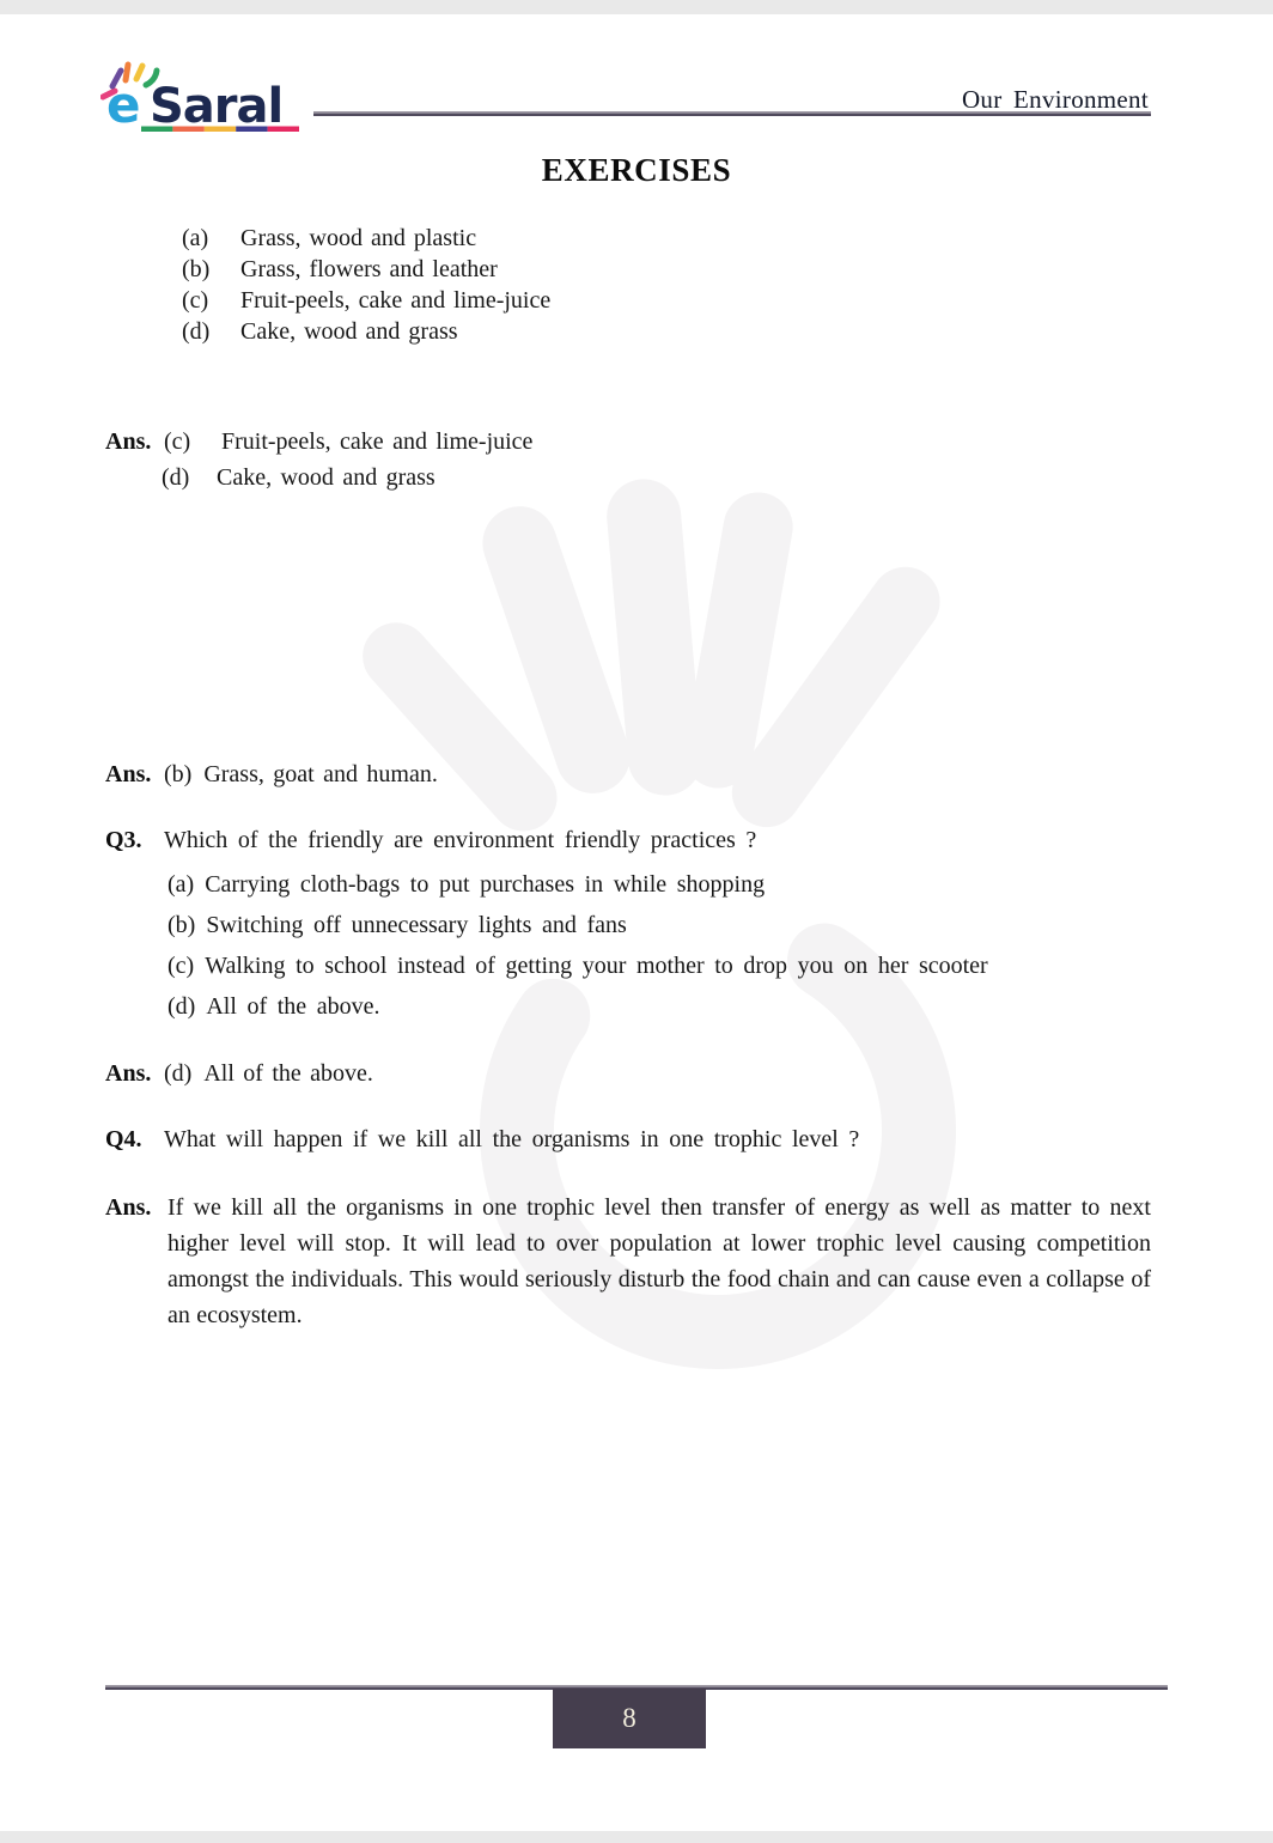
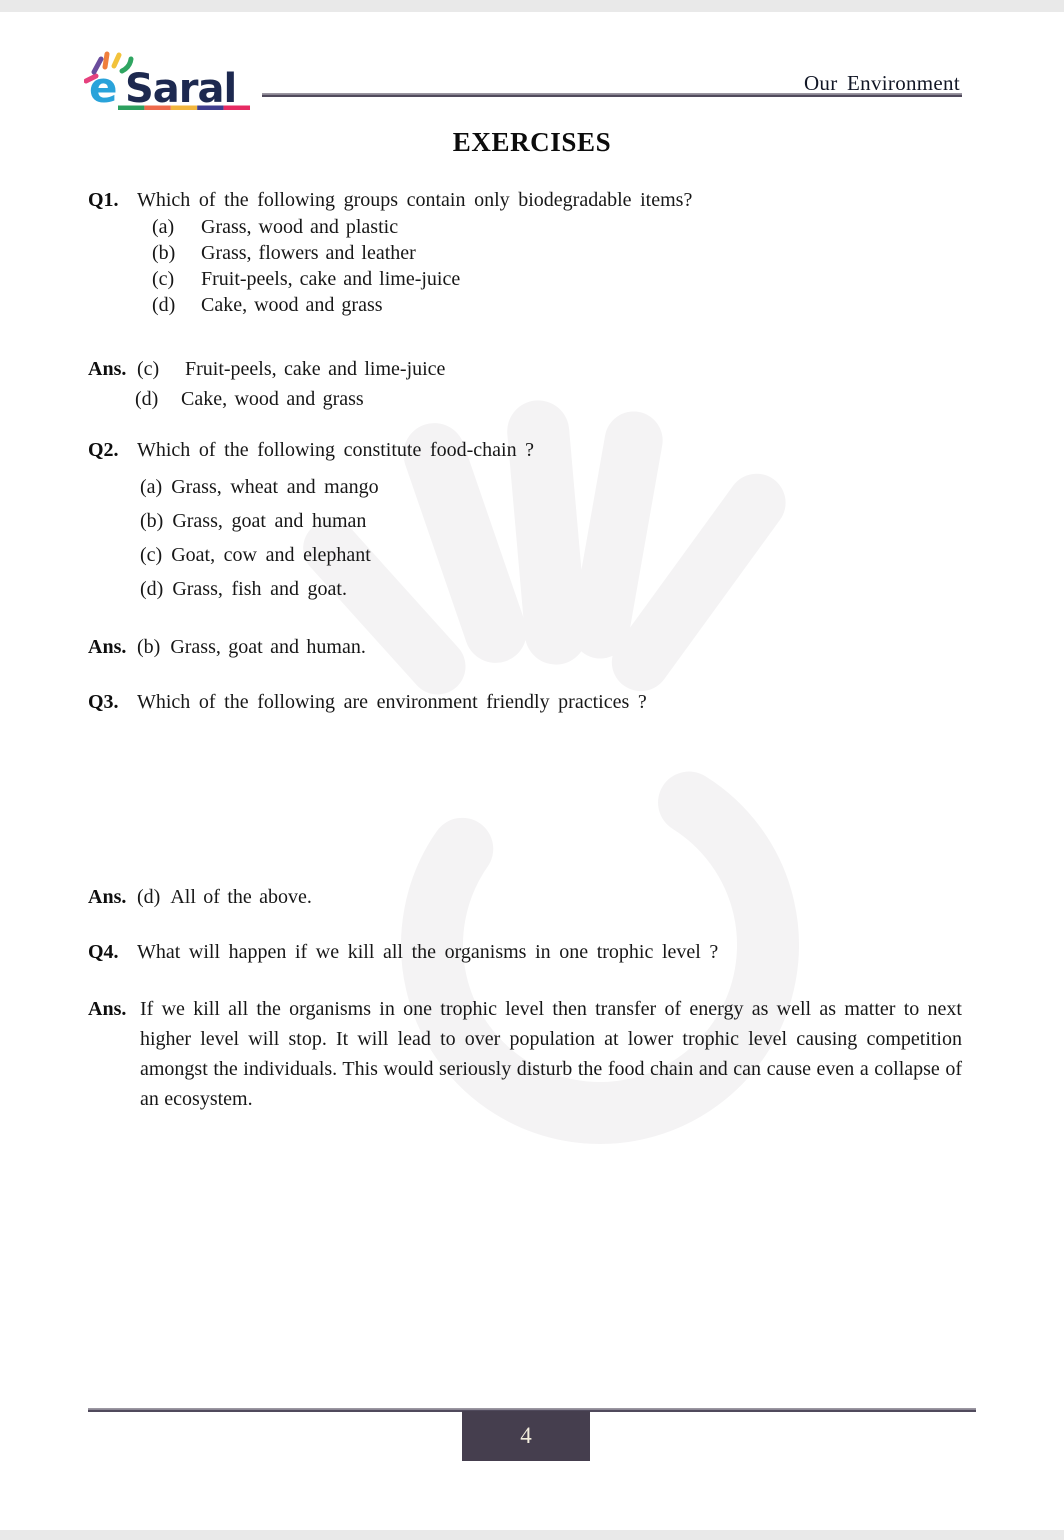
  e
  Saral
  Our Environment
  EXERCISES
+ Q1.
+ Which of the following groups contain only biodegradable items?
  (a)
  Grass, wood and plastic
  (b)
  Grass, flowers and leather
  (c)
  Fruit-peels, cake and lime-juice
  (d)
  Cake, wood and grass
  Ans.
  (c)
  Fruit-peels, cake and lime-juice
  (d)
  Cake, wood and grass
+ Q2.
+ Which of the following constitute food-chain ?
+ (a) Grass, wheat and mango
+ (b) Grass, goat and human
+ (c) Goat, cow and elephant
+ (d) Grass, fish and goat.
  Ans.
  (b)
  Grass, goat and human.
  Q3.
- Which of the friendly are environment friendly practices ?
+ Which of the following are environment friendly practices ?
- (a) Carrying cloth-bags to put purchases in while shopping
- (b) Switching off unnecessary lights and fans
- (c) Walking to school instead of getting your mother to drop you on her scooter
- (d) All of the above.
  Ans.
  (d)
  All of the above.
  Q4.
  What will happen if we kill all the organisms in one trophic level ?
  Ans.
  If we kill all the organisms in one trophic level then transfer of energy as well as matter to next higher level will stop. It will lead to over population at lower trophic level causing competition amongst the individuals. This would seriously disturb the food chain and can cause even a collapse of an ecosystem.
- 8
+ 4
